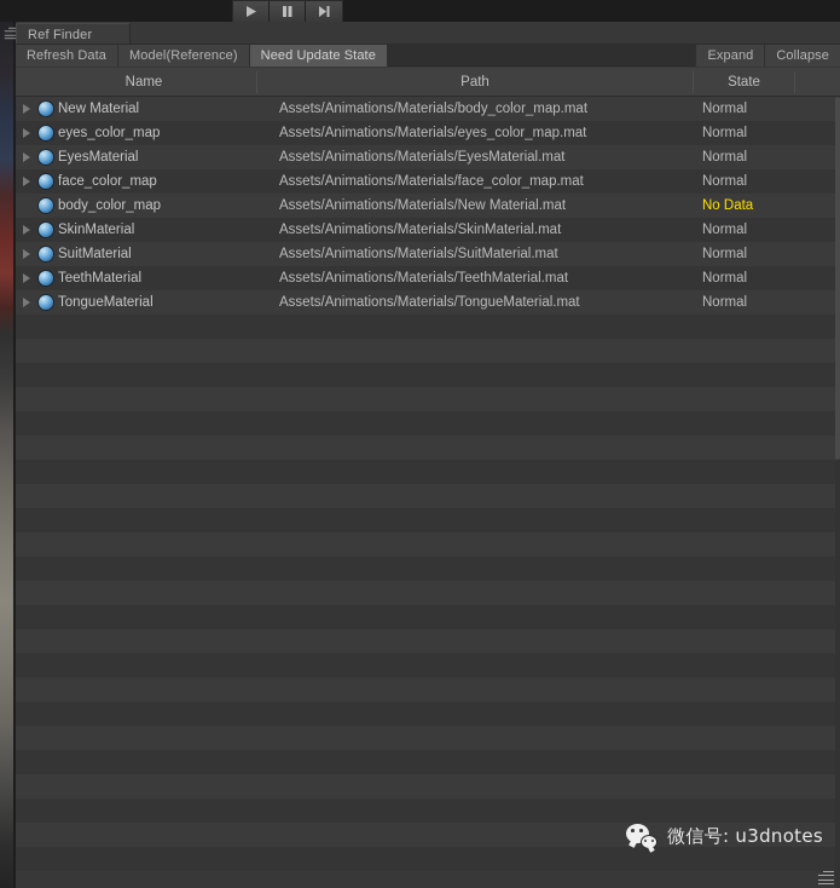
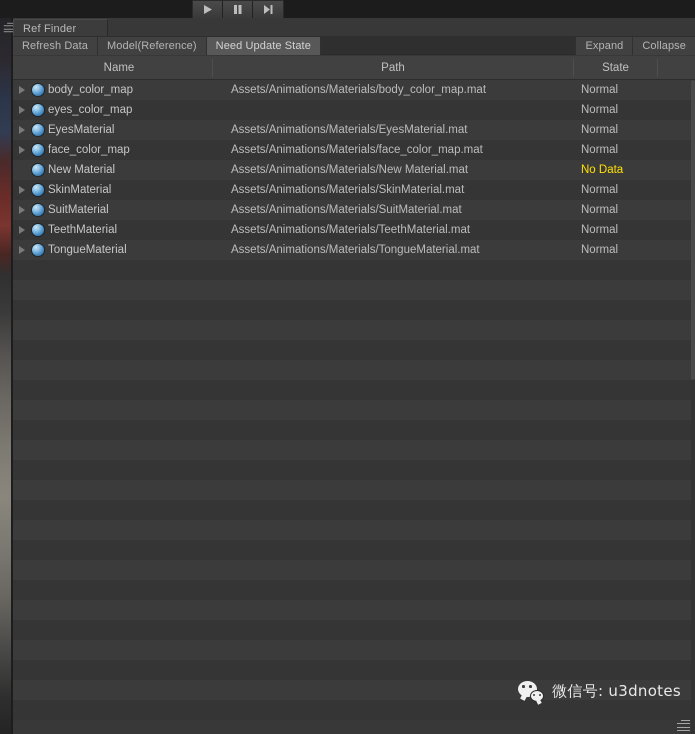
  Ref Finder
  Refresh Data
  Model(Reference)
  Need Update State
  Expand
  Collapse
  Name
  Path
  State
- New Material
+ body_color_map
  Assets/Animations/Materials/body_color_map.mat
  Normal
  eyes_color_map
- Assets/Animations/Materials/eyes_color_map.mat
  Normal
  EyesMaterial
  Assets/Animations/Materials/EyesMaterial.mat
  Normal
  face_color_map
  Assets/Animations/Materials/face_color_map.mat
  Normal
- body_color_map
+ New Material
  Assets/Animations/Materials/New Material.mat
  No Data
  SkinMaterial
  Assets/Animations/Materials/SkinMaterial.mat
  Normal
  SuitMaterial
  Assets/Animations/Materials/SuitMaterial.mat
  Normal
  TeethMaterial
  Assets/Animations/Materials/TeethMaterial.mat
  Normal
  TongueMaterial
  Assets/Animations/Materials/TongueMaterial.mat
  Normal
  微信号: u3dnotes
